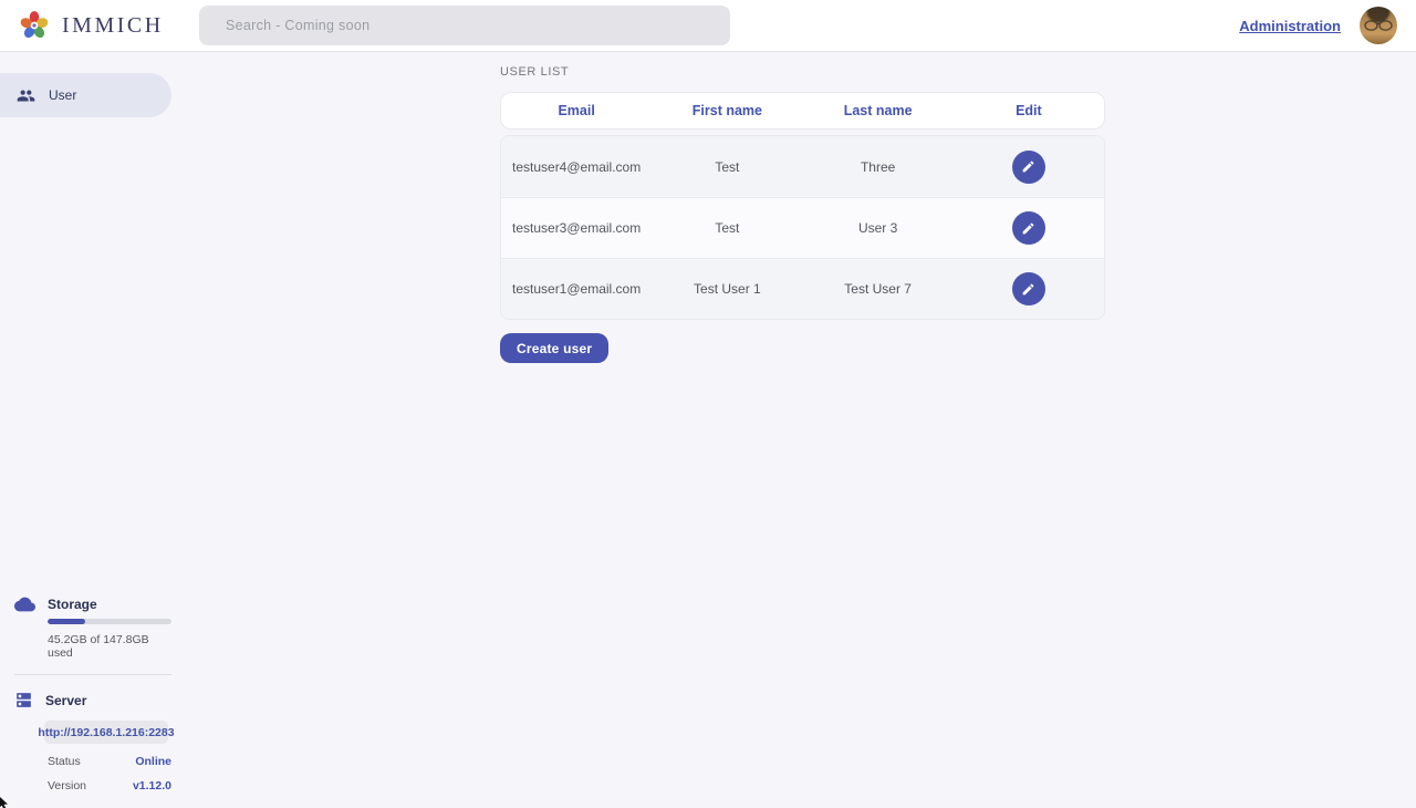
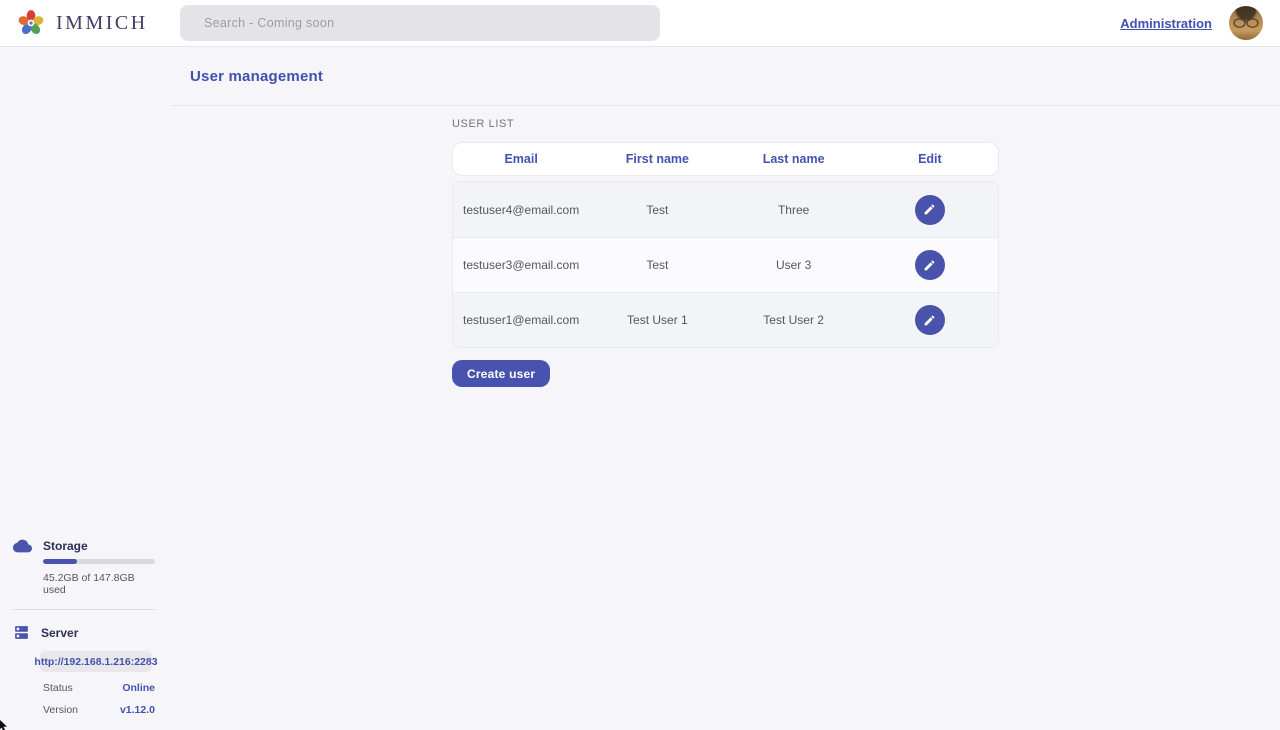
  IMMICH
  Search - Coming soon
  Administration
- User
  Storage
  45.2GB of 147.8GB used
  Server
  http://192.168.1.216:2283
  Status
  Online
  Version
  v1.12.0
+ User management
  USER LIST
  Email
  First name
  Last name
  Edit
  testuser4@email.com
  Test
  Three
  testuser3@email.com
  Test
  User 3
  testuser1@email.com
  Test User 1
- Test User 7
+ Test User 2
  Create user
